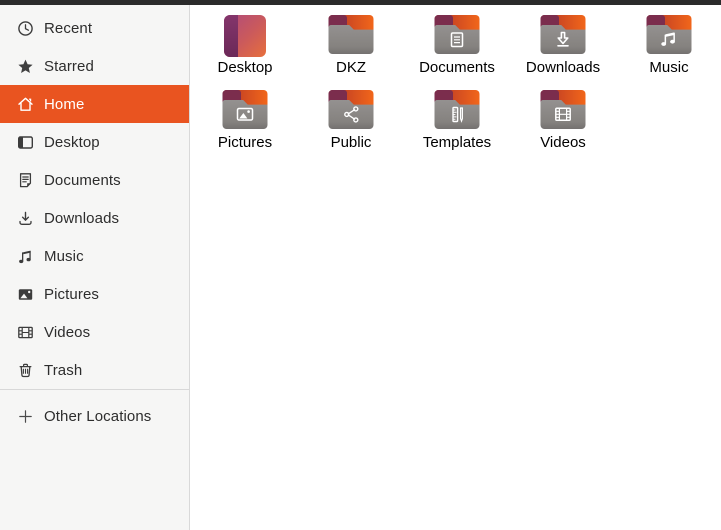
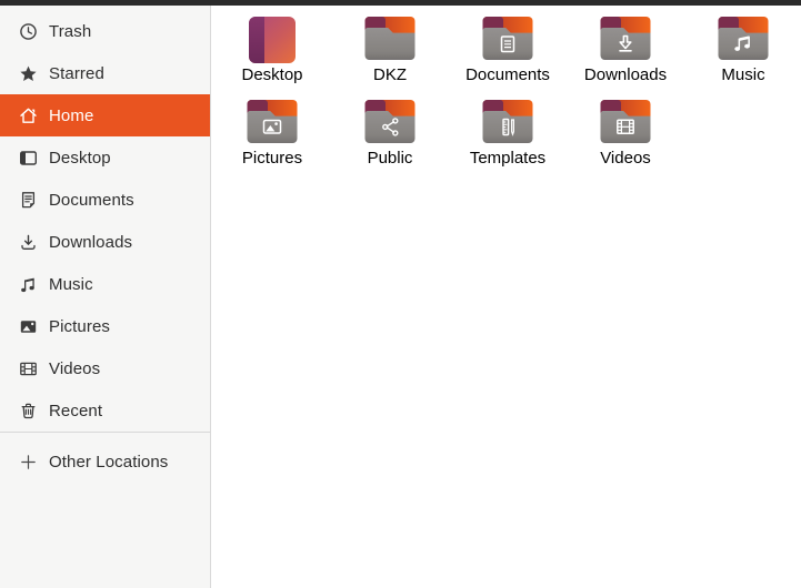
- Recent
+ Trash
  Starred
  Home
  Desktop
  Documents
  Downloads
  Music
  Pictures
  Videos
- Trash
+ Recent
  Other Locations
  Desktop
  DKZ
  Documents
  Downloads
  Music
  Pictures
  Public
  Templates
  Videos
